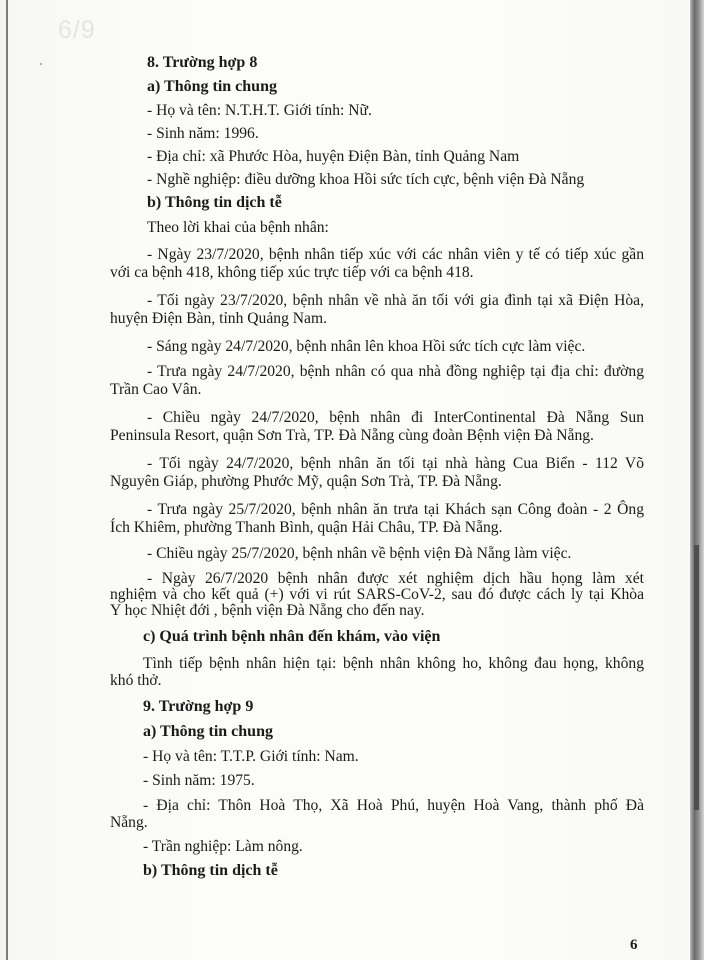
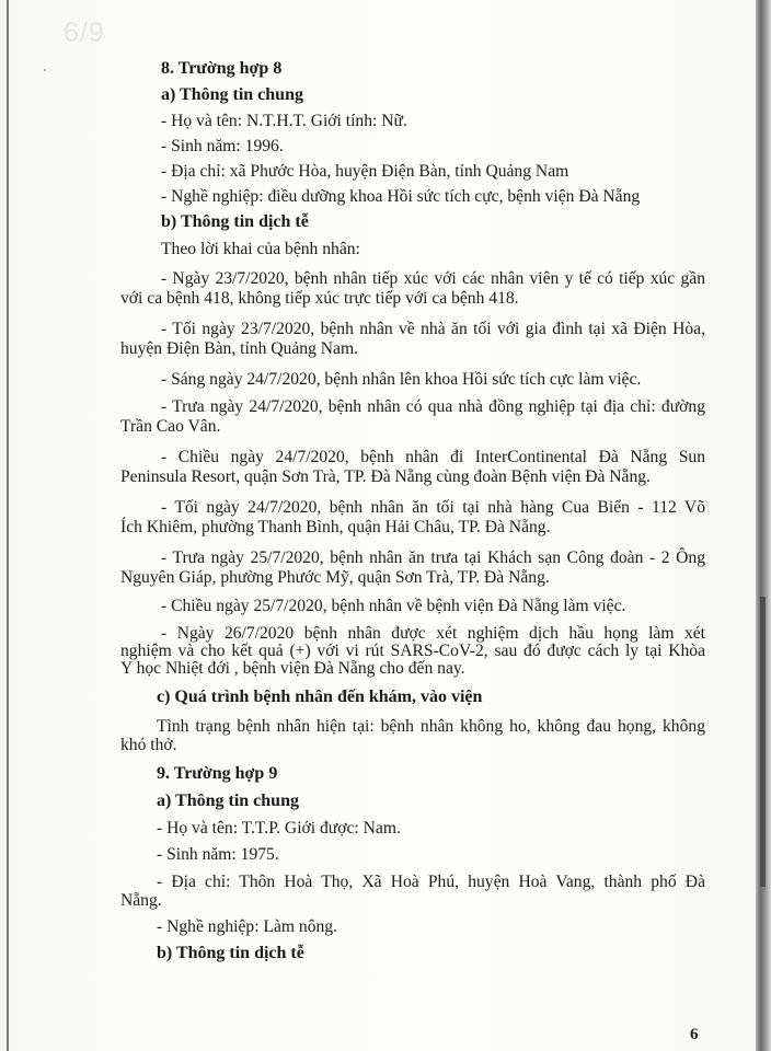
  8. Trường hợp 8
  a) Thông tin chung
  - Họ và tên: N.T.H.T. Giới tính: Nữ.
  - Sinh năm: 1996.
  - Địa chỉ: xã Phước Hòa, huyện Điện Bàn, tỉnh Quảng Nam
  - Nghề nghiệp: điều dưỡng khoa Hồi sức tích cực, bệnh viện Đà Nẵng
  b) Thông tin dịch tễ
  Theo lời khai của bệnh nhân:
  - Ngày 23/7/2020, bệnh nhân tiếp xúc với các nhân viên y tế có tiếp xúc gần
  với ca bệnh 418, không tiếp xúc trực tiếp với ca bệnh 418.
  - Tối ngày 23/7/2020, bệnh nhân về nhà ăn tối với gia đình tại xã Điện Hòa,
  huyện Điện Bàn, tỉnh Quảng Nam.
  - Sáng ngày 24/7/2020, bệnh nhân lên khoa Hồi sức tích cực làm việc.
  - Trưa ngày 24/7/2020, bệnh nhân có qua nhà đồng nghiệp tại địa chỉ: đường
  Trần Cao Vân.
  - Chiều ngày 24/7/2020, bệnh nhân đi InterContinental Đà Nẵng Sun
  Peninsula Resort, quận Sơn Trà, TP. Đà Nẵng cùng đoàn Bệnh viện Đà Nẵng.
  - Tối ngày 24/7/2020, bệnh nhân ăn tối tại nhà hàng Cua Biển - 112 Võ
- Nguyên Giáp, phường Phước Mỹ, quận Sơn Trà, TP. Đà Nẵng.
+ Ích Khiêm, phường Thanh Bình, quận Hải Châu, TP. Đà Nẵng.
  - Trưa ngày 25/7/2020, bệnh nhân ăn trưa tại Khách sạn Công đoàn - 2 Ông
- Ích Khiêm, phường Thanh Bình, quận Hải Châu, TP. Đà Nẵng.
+ Nguyên Giáp, phường Phước Mỹ, quận Sơn Trà, TP. Đà Nẵng.
  - Chiều ngày 25/7/2020, bệnh nhân về bệnh viện Đà Nẵng làm việc.
  - Ngày 26/7/2020 bệnh nhân được xét nghiệm dịch hầu họng làm xét
  nghiệm và cho kết quả (+) với vi rút SARS-CoV-2, sau đó được cách ly tại Khòa
  Y học Nhiệt đới , bệnh viện Đà Nẵng cho đến nay.
  c) Quá trình bệnh nhân đến khám, vào viện
- Tình tiếp bệnh nhân hiện tại: bệnh nhân không ho, không đau họng, không
+ Tình trạng bệnh nhân hiện tại: bệnh nhân không ho, không đau họng, không
  khó thở.
  9. Trường hợp 9
  a) Thông tin chung
- - Họ và tên: T.T.P. Giới tính: Nam.
+ - Họ và tên: T.T.P. Giới được: Nam.
  - Sinh năm: 1975.
  - Địa chỉ: Thôn Hoà Thọ, Xã Hoà Phú, huyện Hoà Vang, thành phố Đà
  Nẵng.
- - Trần nghiệp: Làm nông.
+ - Nghề nghiệp: Làm nông.
  b) Thông tin dịch tễ
  6
